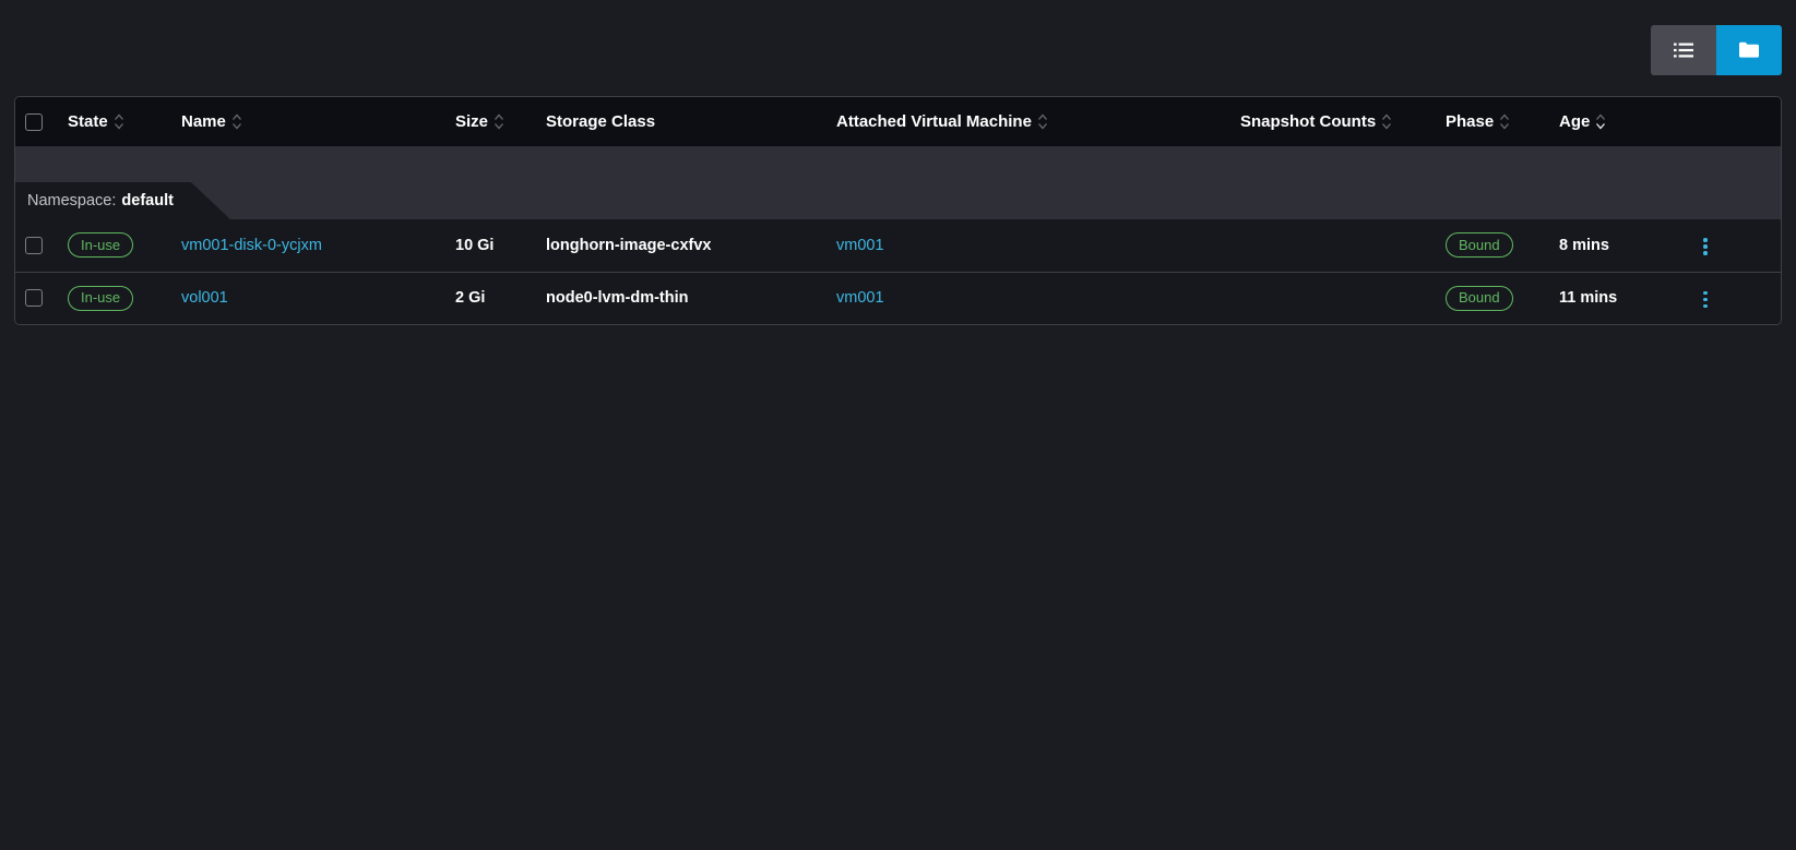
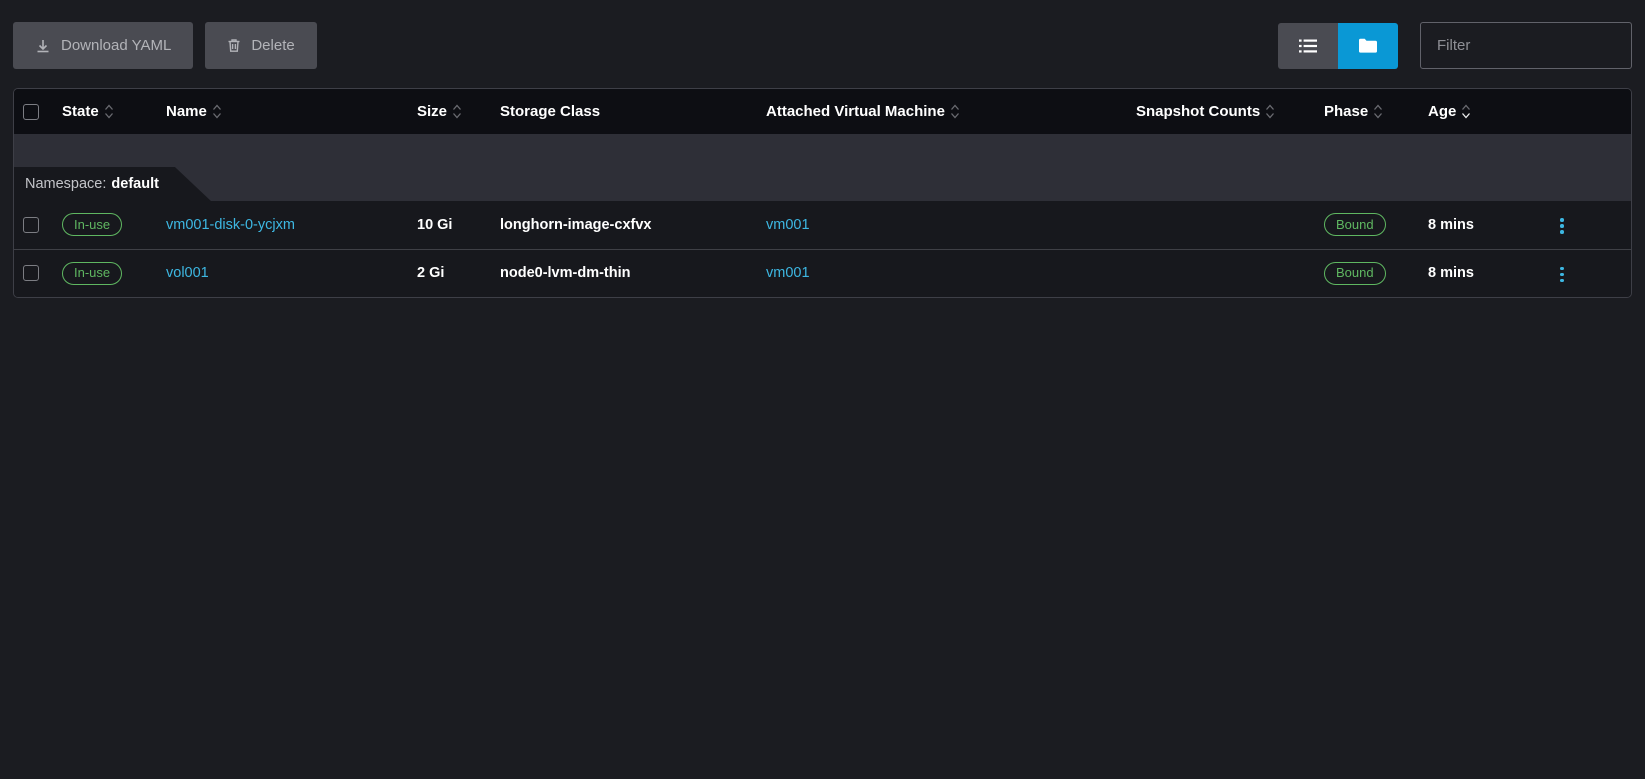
+ Download YAML
+ Delete
+ Filter
  	State	Name	Size	Storage Class	Attached Virtual Machine	Snapshot Counts	Phase	Age
  Namespace: default
  	In-use	vm001-disk-0-ycjxm	10 Gi	longhorn-image-cxfvx	vm001		Bound	8 mins
- 	In-use	vol001	2 Gi	node0-lvm-dm-thin	vm001		Bound	11 mins
+ 	In-use	vol001	2 Gi	node0-lvm-dm-thin	vm001		Bound	8 mins
